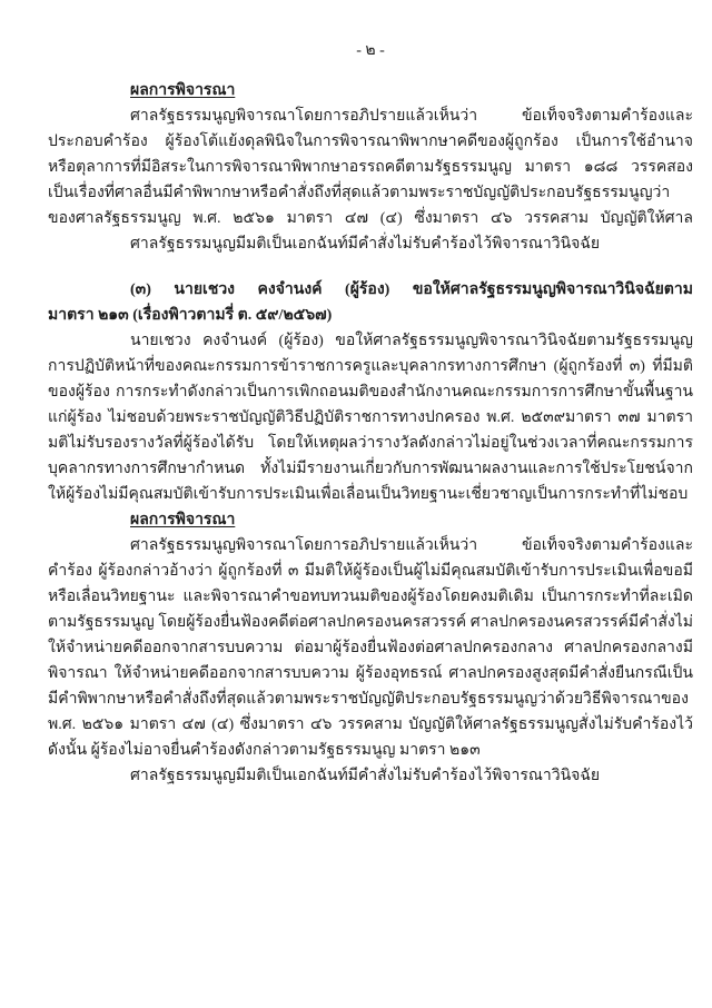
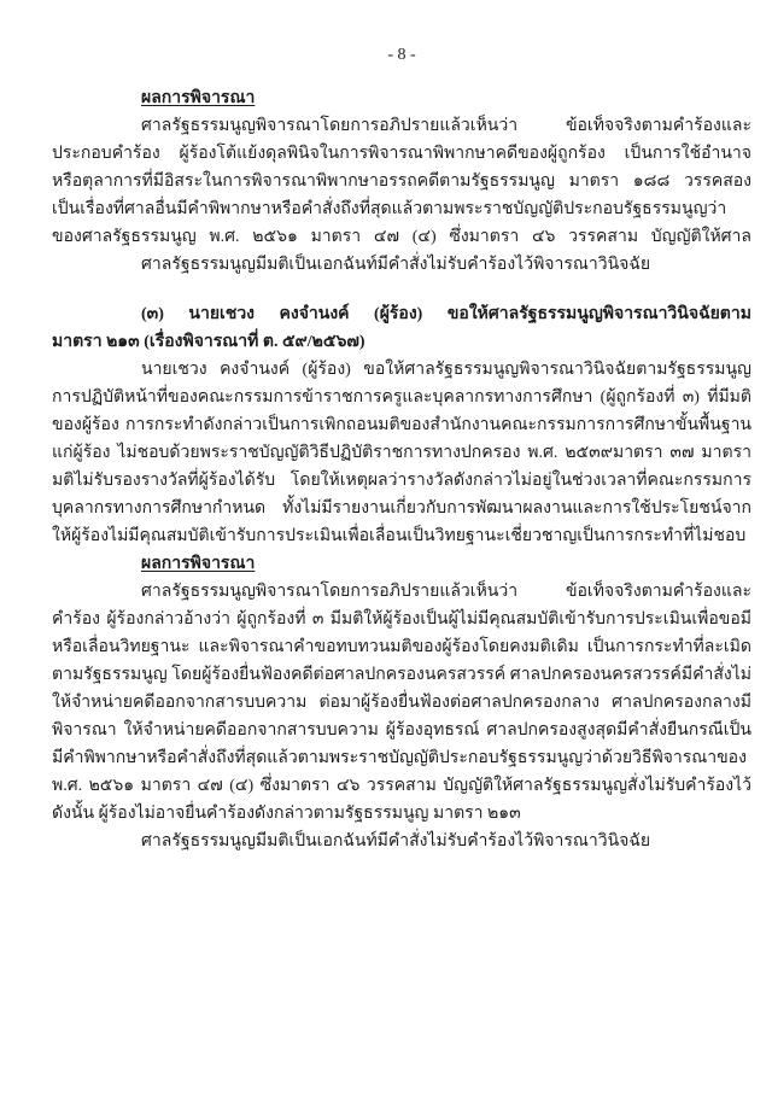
- - ๒ -
+ - 8 -
  ผลการพิจารณา
  ศาลรัฐธรรมนูญพิจารณาโดยการอภิปรายแล้วเห็นว่า ข้อเท็จจริงตามคำร้องและ
  ประกอบคำร้อง ผู้ร้องโต้แย้งดุลพินิจในการพิจารณาพิพากษาคดีของผู้ถูกร้อง เป็นการใช้อำนาจ
  หรือตุลาการที่มีอิสระในการพิจารณาพิพากษาอรรถคดีตามรัฐธรรมนูญ มาตรา ๑๘๘ วรรคสอง
  เป็นเรื่องที่ศาลอื่นมีคำพิพากษาหรือคำสั่งถึงที่สุดแล้วตามพระราชบัญญัติประกอบรัฐธรรมนูญว่า
  ของศาลรัฐธรรมนูญ พ.ศ. ๒๕๖๑ มาตรา ๔๗ (๔) ซึ่งมาตรา ๔๖ วรรคสาม บัญญัติให้ศาล
  ศาลรัฐธรรมนูญมีมติเป็นเอกฉันท์มีคำสั่งไม่รับคำร้องไว้พิจารณาวินิจฉัย
  (๓) นายเชวง คงจำนงค์ (ผู้ร้อง) ขอให้ศาลรัฐธรรมนูญพิจารณาวินิจฉัยตาม
- มาตรา ๒๑๓ (เรื่องพิาวตามรี่ ต. ๕๙/๒๕๖๗)
+ มาตรา ๒๑๓ (เรื่องพิจารณาที่ ต. ๕๙/๒๕๖๗)
  นายเชวง คงจำนงค์ (ผู้ร้อง) ขอให้ศาลรัฐธรรมนูญพิจารณาวินิจฉัยตามรัฐธรรมนูญ
  การปฏิบัติหน้าที่ของคณะกรรมการข้าราชการครูและบุคลากรทางการศึกษา (ผู้ถูกร้องที่ ๓) ที่มีมติ
  ของผู้ร้อง การกระทำดังกล่าวเป็นการเพิกถอนมติของสำนักงานคณะกรรมการการศึกษาขั้นพื้นฐาน
  แก่ผู้ร้อง ไม่ชอบด้วยพระราชบัญญัติวิธีปฏิบัติราชการทางปกครอง พ.ศ. ๒๕๓๙มาตรา ๓๗ มาตรา
  มติไม่รับรองรางวัลที่ผู้ร้องได้รับ โดยให้เหตุผลว่ารางวัลดังกล่าวไม่อยู่ในช่วงเวลาที่คณะกรรมการ
  บุคลากรทางการศึกษากำหนด ทั้งไม่มีรายงานเกี่ยวกับการพัฒนาผลงานและการใช้ประโยชน์จาก
  ให้ผู้ร้องไม่มีคุณสมบัติเข้ารับการประเมินเพื่อเลื่อนเป็นวิทยฐานะเชี่ยวชาญเป็นการกระทำที่ไม่ชอบ
  ผลการพิจารณา
  ศาลรัฐธรรมนูญพิจารณาโดยการอภิปรายแล้วเห็นว่า ข้อเท็จจริงตามคำร้องและ
  คำร้อง ผู้ร้องกล่าวอ้างว่า ผู้ถูกร้องที่ ๓ มีมติให้ผู้ร้องเป็นผู้ไม่มีคุณสมบัติเข้ารับการประเมินเพื่อขอมี
  หรือเลื่อนวิทยฐานะ และพิจารณาคำขอทบทวนมติของผู้ร้องโดยคงมติเดิม เป็นการกระทำที่ละเมิด
  ตามรัฐธรรมนูญ โดยผู้ร้องยื่นฟ้องคดีต่อศาลปกครองนครสวรรค์ ศาลปกครองนครสวรรค์มีคำสั่งไม่
  ให้จำหน่ายคดีออกจากสารบบความ ต่อมาผู้ร้องยื่นฟ้องต่อศาลปกครองกลาง ศาลปกครองกลางมี
  พิจารณา ให้จำหน่ายคดีออกจากสารบบความ ผู้ร้องอุทธรณ์ ศาลปกครองสูงสุดมีคำสั่งยืนกรณีเป็น
  มีคำพิพากษาหรือคำสั่งถึงที่สุดแล้วตามพระราชบัญญัติประกอบรัฐธรรมนูญว่าด้วยวิธีพิจารณาของ
  พ.ศ. ๒๕๖๑ มาตรา ๔๗ (๔) ซึ่งมาตรา ๔๖ วรรคสาม บัญญัติให้ศาลรัฐธรรมนูญสั่งไม่รับคำร้องไว้
  ดังนั้น ผู้ร้องไม่อาจยื่นคำร้องดังกล่าวตามรัฐธรรมนูญ มาตรา ๒๑๓
  ศาลรัฐธรรมนูญมีมติเป็นเอกฉันท์มีคำสั่งไม่รับคำร้องไว้พิจารณาวินิจฉัย
